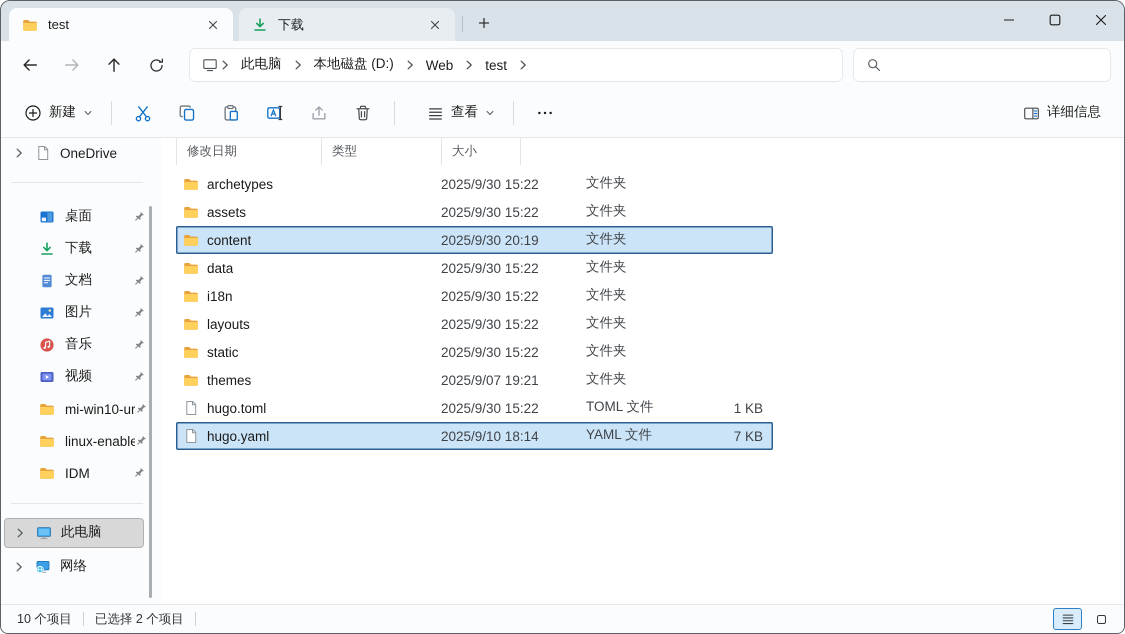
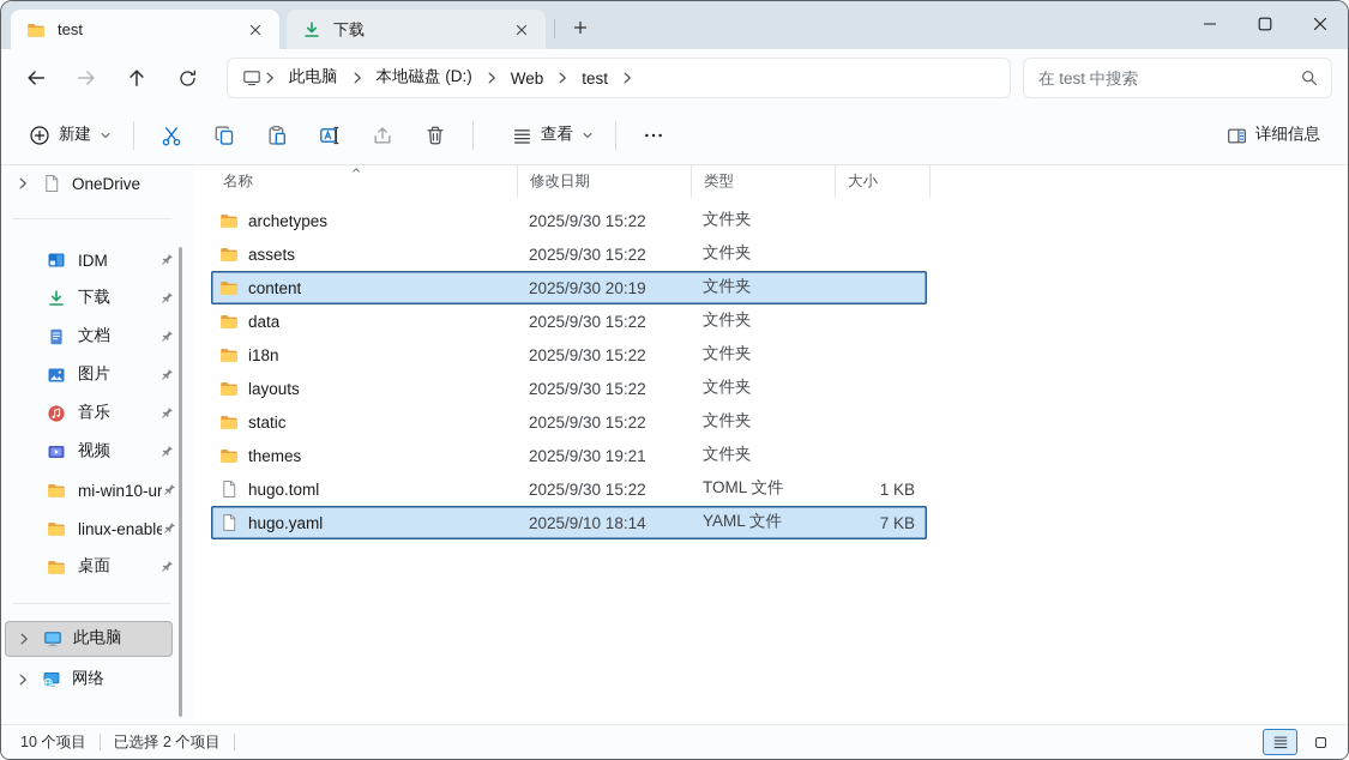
  test
  下载
  此电脑
  本地磁盘 (D:)
  Web
  test
+ 在 test 中搜索
  新建
  查看
  详细信息
  OneDrive
- 桌面
+ IDM
  下载
  文档
  图片
  音乐
  视频
  mi-win10-ur
  linux-enable
- IDM
+ 桌面
  此电脑
  网络
+ 名称
  修改日期
  类型
  大小
  archetypes
  2025/9/30 15:22
  文件夹
  assets
  2025/9/30 15:22
  文件夹
  content
  2025/9/30 20:19
  文件夹
  data
  2025/9/30 15:22
  文件夹
  i18n
  2025/9/30 15:22
  文件夹
  layouts
  2025/9/30 15:22
  文件夹
  static
  2025/9/30 15:22
  文件夹
  themes
- 2025/9/07 19:21
+ 2025/9/30 19:21
  文件夹
  hugo.toml
  2025/9/30 15:22
  TOML 文件
  1 KB
  hugo.yaml
  2025/9/10 18:14
  YAML 文件
  7 KB
  10 个项目
  已选择 2 个项目
